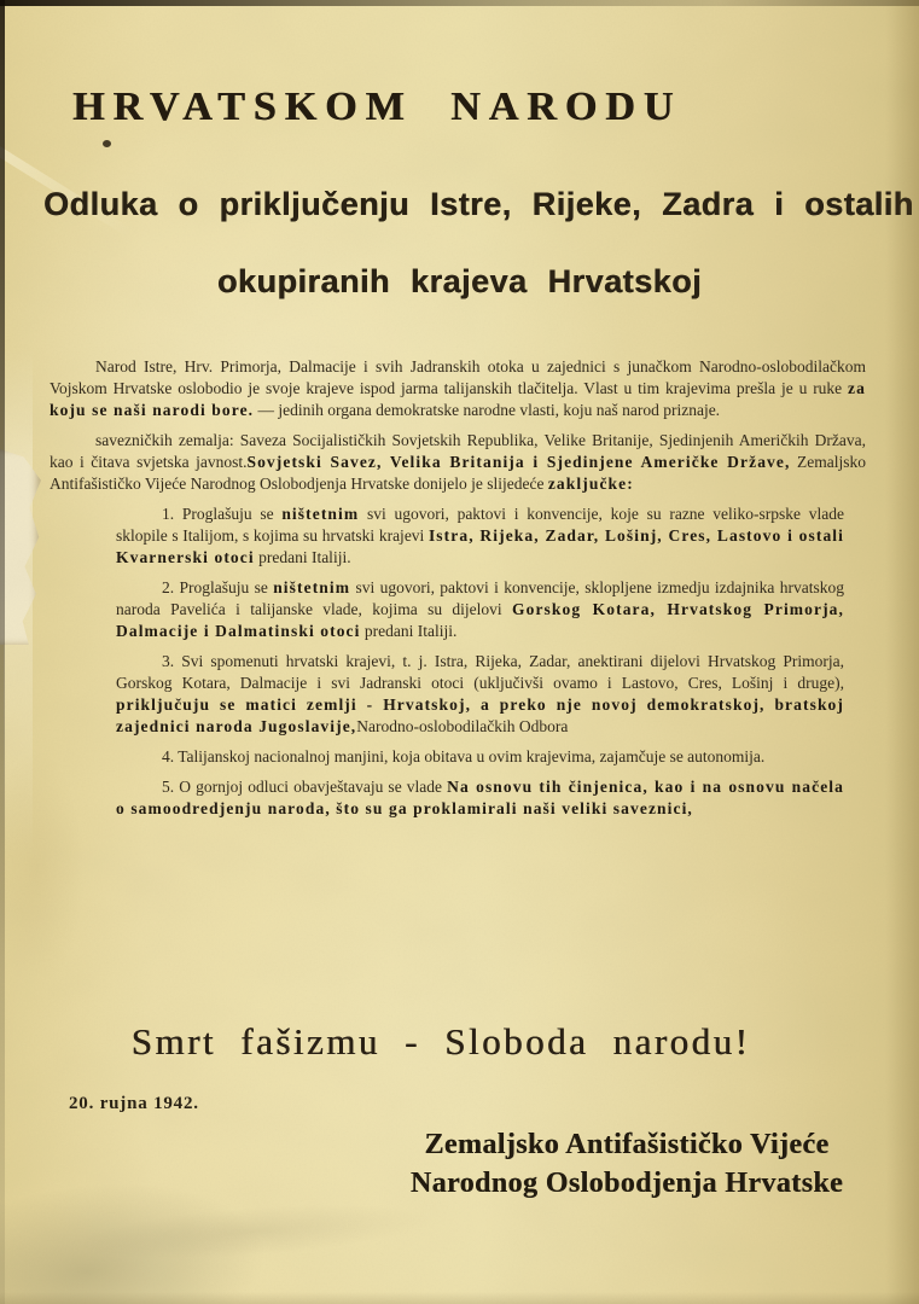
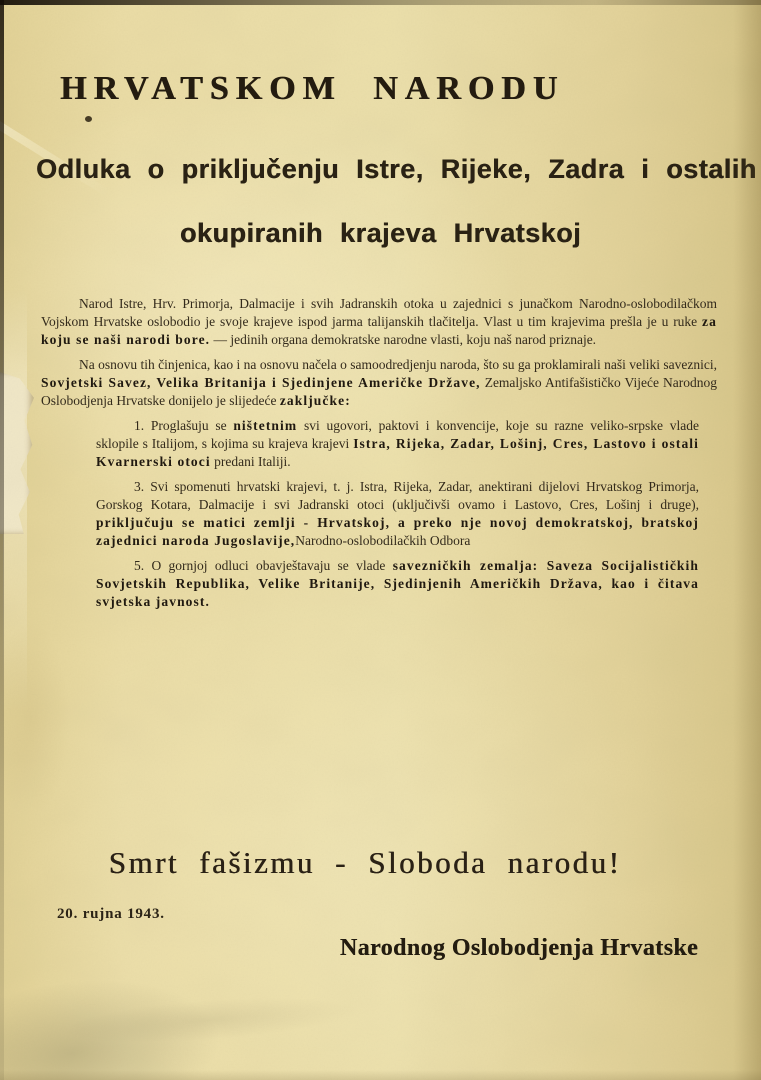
  HRVATSKOM NARODU
  Odluka o priključenju Istre, Rijeke, Zadra i osta
  okupiranih krajeva Hrvatskoj
  Narod Istre, Hrv. Primorja, Dalmacije i svih Jadranskih otoka u zajednici s junačkom Narodno-oslobodilačkom Vojskom Hrvatske oslobodio je svoje krajeve ispod jarma talijanskih tlačitelja. Vlast u tim krajevima prešla je u ruke za koju se naši narodi bore. — jedinih organa demokratske narodne vlasti, koju naš narod priznaje.
- savezničkih zemalja: Saveza Socijalističkih Sovjetskih Republika, Velike Britanije, Sjedinjenih Američkih Država, kao i čitava svjetska javnost.Sovjetski Savez, Velika Britanija i Sjedinjene Američke Države, Zemaljsko Antifašističko Vijeće Narodnog Oslobodjenja Hrvatske donijelo je slijedeće zaključke:
+ Na osnovu tih činjenica, kao i na osnovu načela o samoodredjenju naroda, što su ga proklamirali naši veliki saveznici, Sovjetski Savez, Velika Britanija i Sjedinjene Američke Države, Zemaljsko Antifašističko Vijeće Narodnog Oslobodjenja Hrvatske donijelo je slijedeće zaključke:
- 1. Proglašuju se ništetnim svi ugovori, paktovi i konvencije, koje su razne veliko-srpske vlade sklopile s Italijom, s kojima su hrvatski krajevi Istra, Rijeka, Zadar, Lošinj, Cres, Lastovo i ostali Kvarnerski otoci predani Italiji.
+ 1. Proglašuju se ništetnim svi ugovori, paktovi i konvencije, koje su razne veliko-srpske vlade sklopile s Italijom, s kojima su krajeva krajevi Istra, Rijeka, Zadar, Lošinj, Cres, Lastovo i ostali Kvarnerski otoci predani Italiji.
- 2. Proglašuju se ništetnim svi ugovori, paktovi i konvencije, sklopljene izmedju izdajnika hrvatskog naroda Pavelića i talijanske vlade, kojima su dijelovi Gorskog Kotara, Hrvatskog Primorja, Dalmacije i Dalmatinski otoci predani Italiji.
  3. Svi spomenuti hrvatski krajevi, t. j. Istra, Rijeka, Zadar, anektirani dijelovi Hrvatskog Primorja, Gorskog Kotara, Dalmacije i svi Jadranski otoci (uključivši ovamo i Lastovo, Cres, Lošinj i druge), priključuju se matici zemlji - Hrvatskoj, a preko nje novoj demokratskoj, bratskoj zajednici naroda Jugoslavije,Narodno-oslobodilačkih Odbora
- 4. Talijanskoj nacionalnoj manjini, koja obitava u ovim krajevima, zajamčuje se autonomija.
- 5. O gornjoj odluci obavještavaju se vlade Na osnovu tih činjenica, kao i na osnovu načela o samoodredjenju naroda, što su ga proklamirali naši veliki saveznici,
+ 5. O gornjoj odluci obavještavaju se vlade savezničkih zemalja: Saveza Socijalističkih Sovjetskih Republika, Velike Britanije, Sjedinjenih Američkih Država, kao i čitava svjetska javnost.
  Smrt fašizmu - Sloboda narodu!
- 20. rujna 1942.
+ 20. rujna 1943.
- Zemaljsko Antifašističko Vijeće
  Narodnog Oslobodjenja Hrvatske
